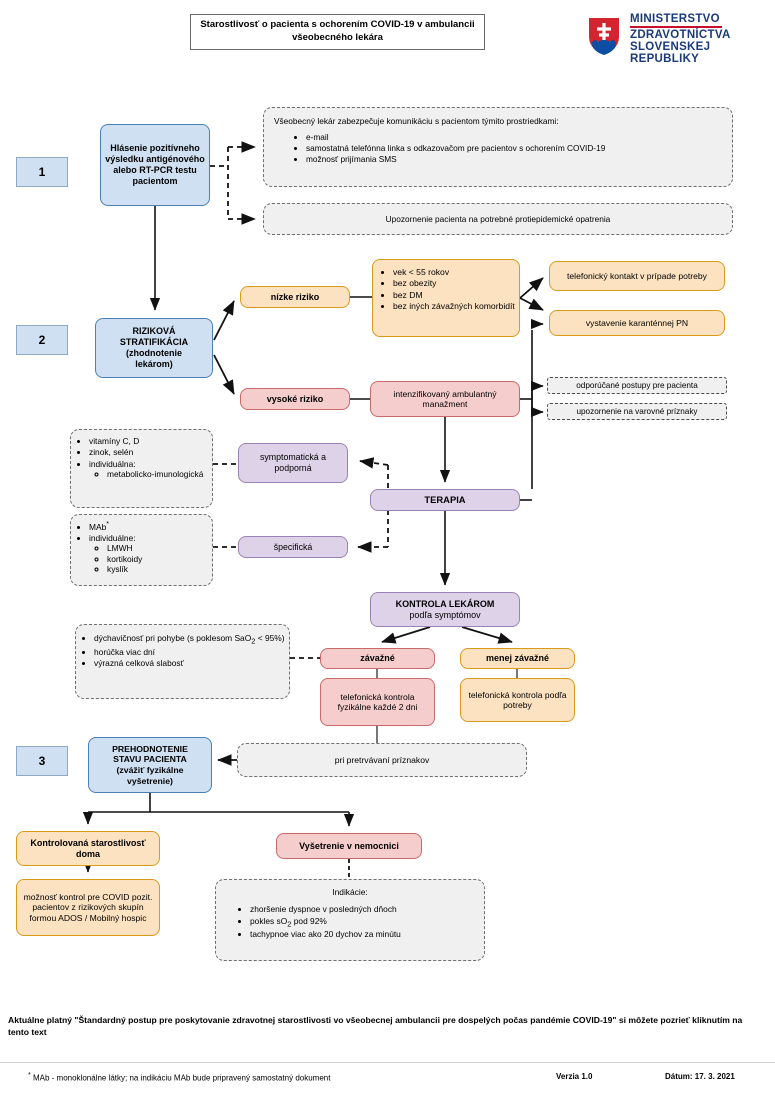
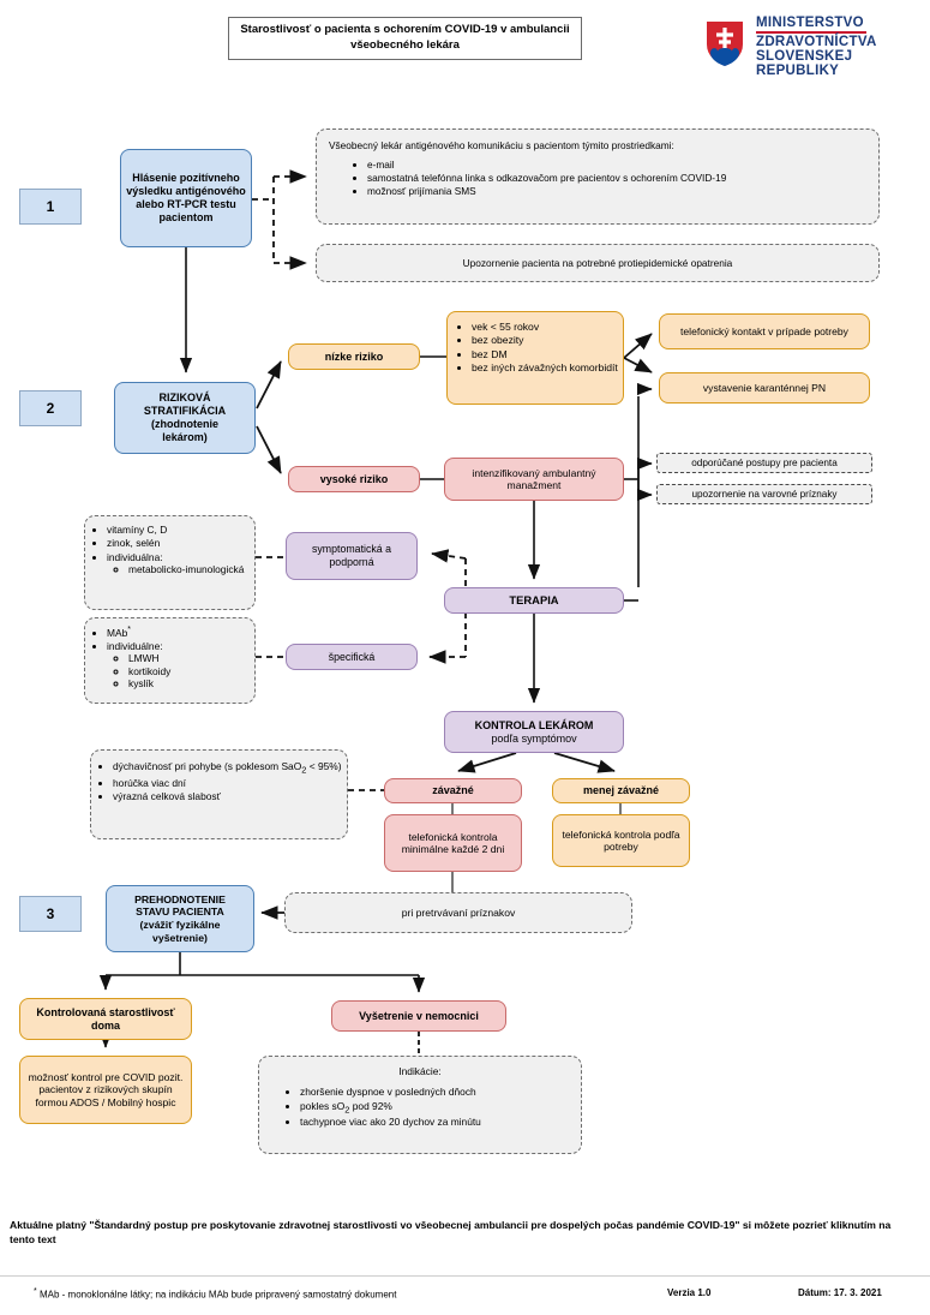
  Starostlivosť o pacienta s ochorením COVID-19 v ambulancii všeobecného lekára
  MINISTERSTVO
  ZDRAVOTNÍCTVA
  SLOVENSKEJ REPUBLIKY
  1
  2
  3
  Hlásenie pozitívneho výsledku antigénového alebo RT-PCR testu pacientom
- Všeobecný lekár zabezpečuje komunikáciu s pacientom týmito prostriedkami:
+ Všeobecný lekár antigénového komunikáciu s pacientom týmito prostriedkami:
  e-mail
  samostatná telefónna linka s odkazovačom pre pacientov s ochorením COVID-19
  možnosť prijímania SMS
  Upozornenie pacienta na potrebné protiepidemické opatrenia
  RIZIKOVÁ
  STRATIFIKÁCIA
  (zhodnotenie
  lekárom)
  nízke riziko
  vysoké riziko
  vek < 55 rokov
  bez obezity
  bez DM
  bez iných závažných komorbidít
  telefonický kontakt v prípade potreby
  vystavenie karanténnej PN
  intenzifikovaný ambulantný manažment
  odporúčané postupy pre pacienta
  upozornenie na varovné príznaky
  vitamíny C, D
  zinok, selén
  individuálna:
  metabolicko-imunologická
  MAb
  individuálne:
  LMWH
  kortikoidy
  kyslík
  symptomatická a podporná
  špecifická
  TERAPIA
  KONTROLA LEKÁROM
  podľa symptómov
  dýchavičnosť pri pohybe (s poklesom SaO2 < 95%)
  horúčka viac dní
  výrazná celková slabosť
  závažné
  menej závažné
- telefonická kontrola fyzikálne každé 2 dni
+ telefonická kontrola minimálne každé 2 dni
  telefonická kontrola podľa potreby
  pri pretrvávaní príznakov
  PREHODNOTENIE
  STAVU PACIENTA
  (zvážiť fyzikálne
  vyšetrenie)
  Kontrolovaná starostlivosť doma
  možnosť kontrol pre COVID pozit. pacientov z rizikových skupín formou ADOS / Mobilný hospic
  Vyšetrenie v nemocnici
  Indikácie:
  zhoršenie dyspnoe v posledných dňoch
  pokles sO2 pod 92%
  tachypnoe viac ako 20 dychov za minútu
  Aktuálne platný "Štandardný postup pre poskytovanie zdravotnej starostlivosti vo všeobecnej ambulancii pre dospelých počas pandémie COVID-19" si môžete pozrieť kliknutím na tento text
  MAb - monoklonálne látky; na indikáciu MAb bude pripravený samostatný dokument
  Verzia 1.0
  Dátum: 17. 3. 2021
